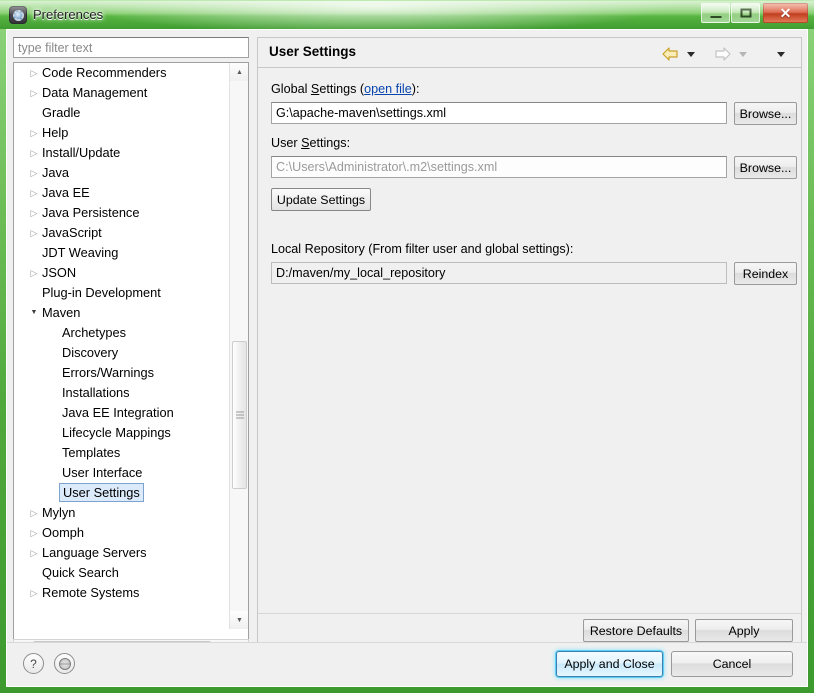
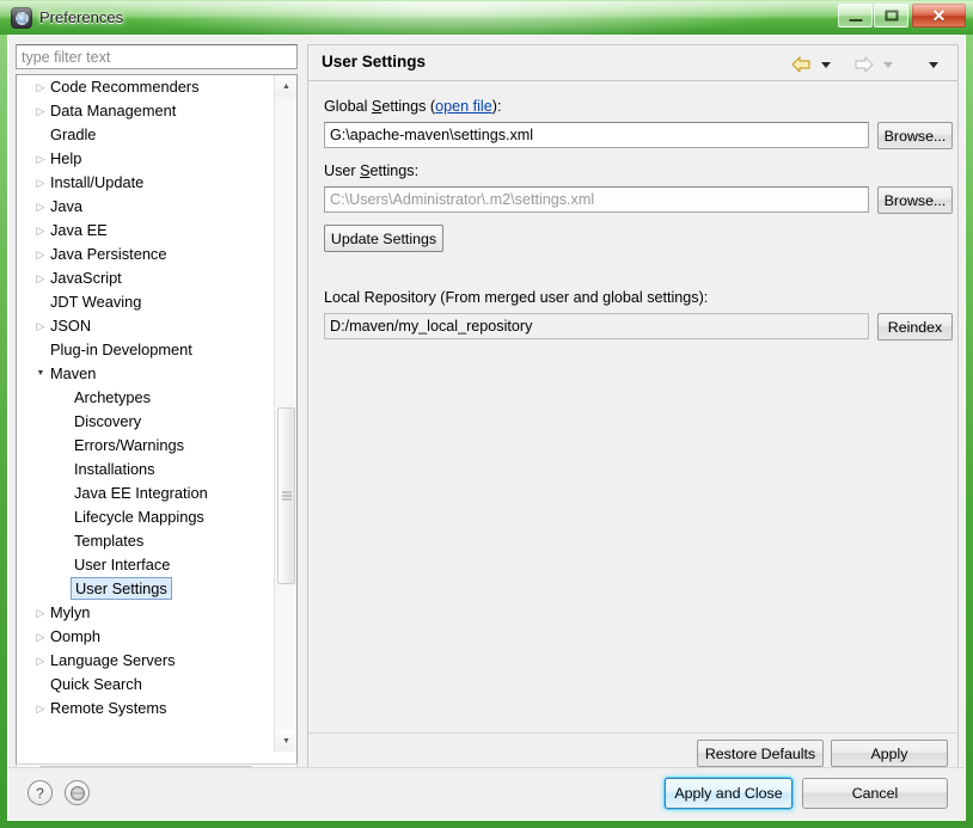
  Preferences
  type filter text
  ▷
  Code Recommenders
  ▷
  Data Management
  Gradle
  ▷
  Help
  ▷
  Install/Update
  ▷
  Java
  ▷
  Java EE
  ▷
  Java Persistence
  ▷
  JavaScript
  JDT Weaving
  ▷
  JSON
  Plug-in Development
  Maven
  Archetypes
  Discovery
  Errors/Warnings
  Installations
  Java EE Integration
  Lifecycle Mappings
  Templates
  User Interface
  User Settings
  ▷
  Mylyn
  ▷
  Oomph
  ▷
  Language Servers
  Quick Search
  ▷
  Remote Systems
  User Settings
  Global Settings (open file):
  G:\apache-maven\settings.xml
  Browse...
  User Settings:
  C:\Users\Administrator\.m2\settings.xml
  Browse...
  Update Settings
- Local Repository (From filter user and global settings):
+ Local Repository (From merged user and global settings):
  D:/maven/my_local_repository
  Reindex
  Restore Defaults
  Apply
  ?
  Apply and Close
  Cancel
